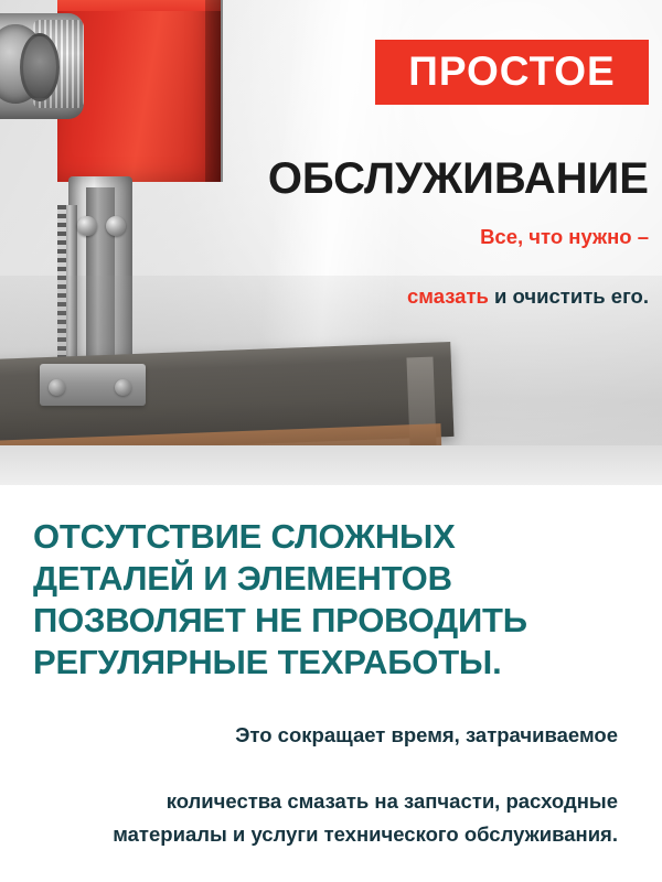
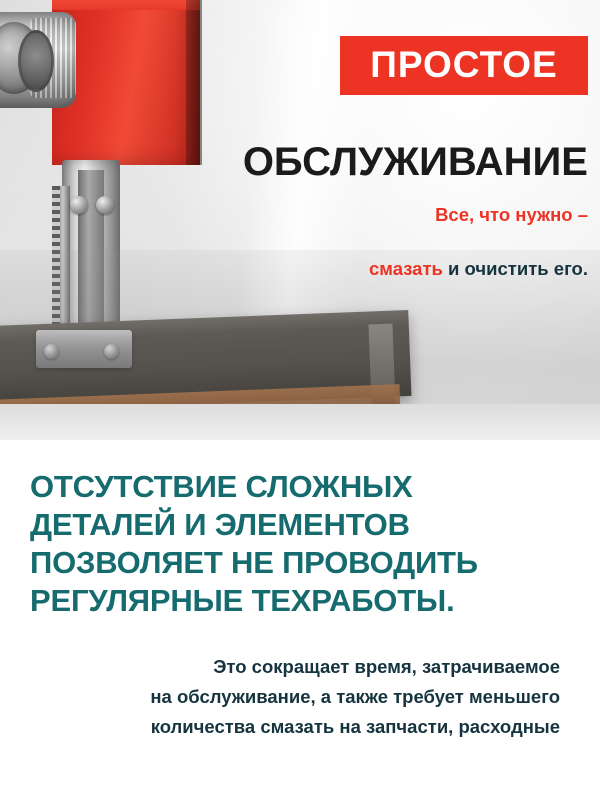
  ПРОСТОЕ
  ОБСЛУЖИВАНИЕ
  Все, что нужно –
  смазать и очистить его.
  ОТСУТСТВИЕ СЛОЖНЫХ
  ДЕТАЛЕЙ И ЭЛЕМЕНТОВ
  ПОЗВОЛЯЕТ НЕ ПРОВОДИТЬ
  РЕГУЛЯРНЫЕ ТЕХРАБОТЫ.
  Это сокращает время, затрачиваемое
+ на обслуживание, а также требует меньшего
  количества смазать на запчасти, расходные
- материалы и услуги технического обслуживания.
